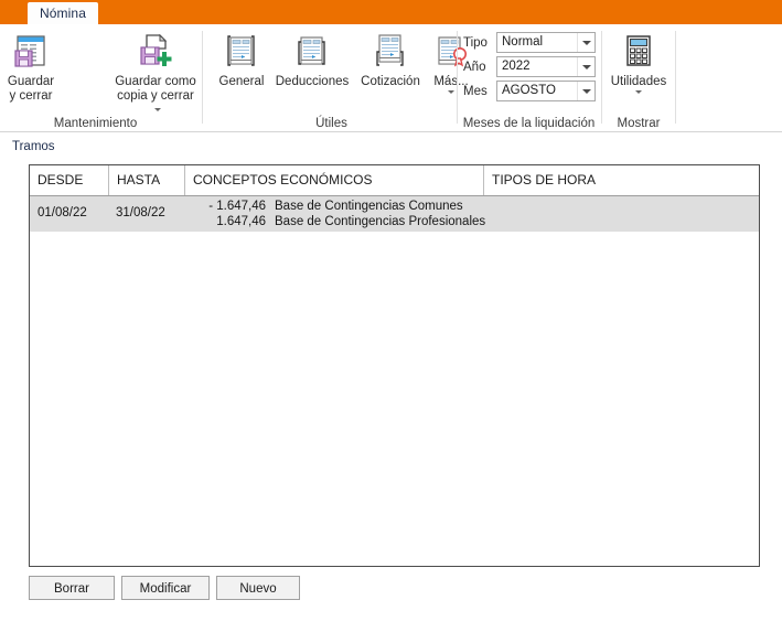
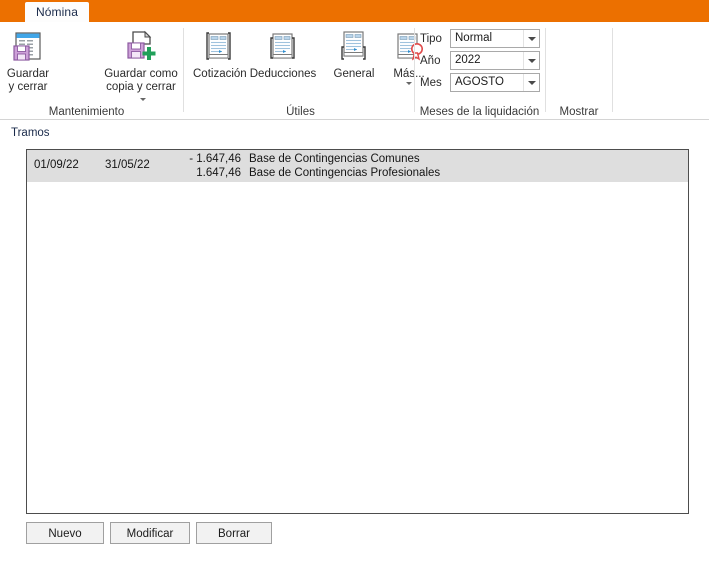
  Nómina
  Guardar
  y cerrar
  Guardar como
  copia y cerrar
  Mantenimiento
- General
+ Cotización
  Deducciones
- Cotización
+ General
  Más...
  Útiles
  Tipo
  Normal
  Año
  2022
  Mes
  AGOSTO
  Meses de la liquidación
- Utilidades
  Mostrar
  Tramos
- DESDE
- HASTA
- CONCEPTOS ECONÓMICOS
- TIPOS DE HORA
- 01/08/22
+ 01/09/22
- 31/08/22
+ 31/05/22
  - 1.647,46
  Base de Contingencias Comunes
  1.647,46
  Base de Contingencias Profesionales
- Borrar
+ Nuevo
  Modificar
- Nuevo
+ Borrar
